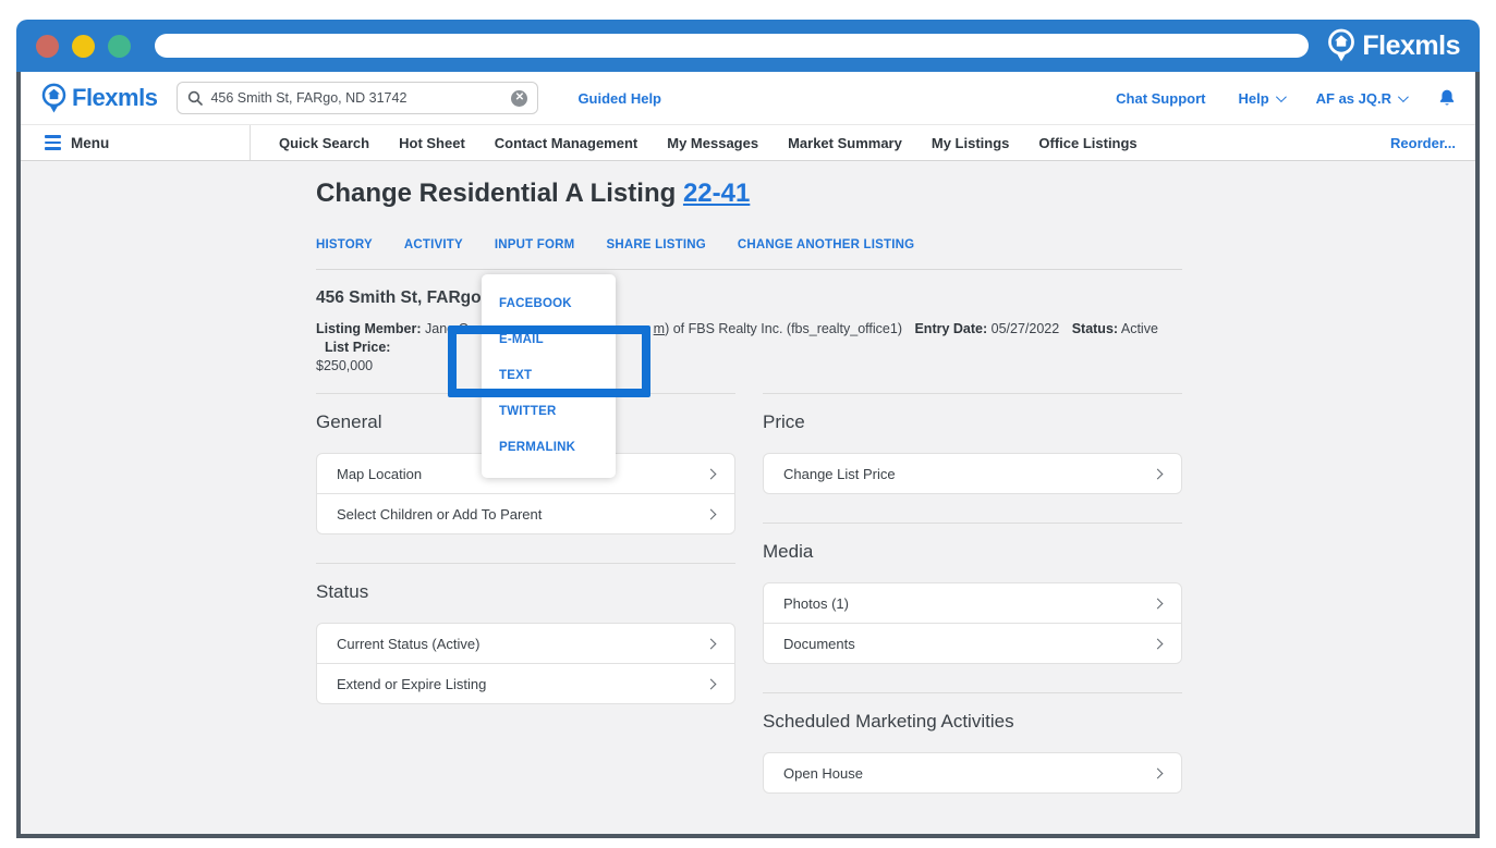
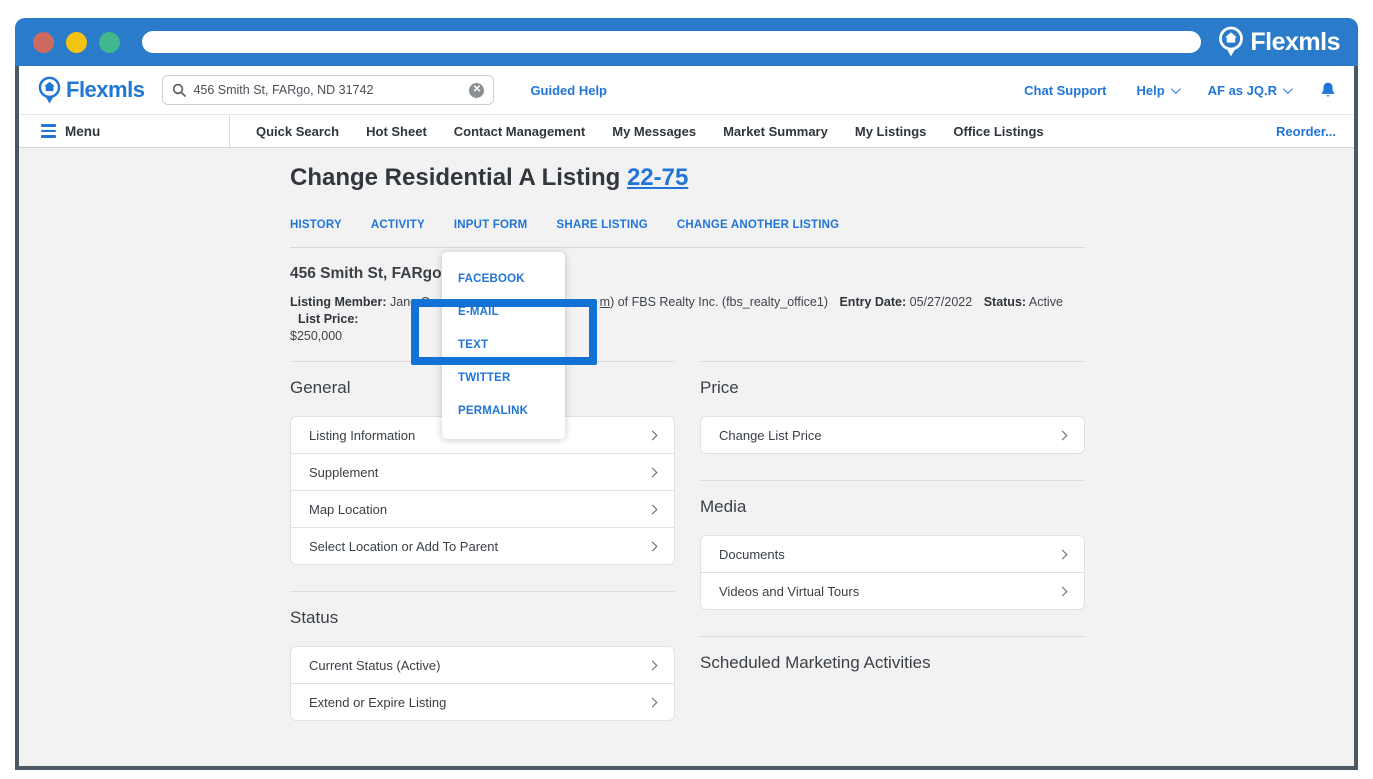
  Flexmls
  Flexmls
  456 Smith St, FARgo, ND 31742
  ✕
  Guided Help
  Chat Support
  Help
  AF as JQ.R
  Menu
  Quick Search
  Hot Sheet
  Contact Management
  My Messages
  Market Summary
  My Listings
  Office Listings
  Reorder...
- Change Residential A Listing 22-41
+ Change Residential A Listing 22-75
  HISTORY
  ACTIVITY
  INPUT FORM
  SHARE LISTING
  CHANGE ANOTHER LISTING
  456 Smith St, FARgo
  Listing Member: Jane C m) of FBS Realty Inc. (fbs_realty_office1) Entry Date: 05/27/2022 Status: Active List Price:
  $250,000
  General
+ Listing Information
+ Supplement
  Map Location
- Select Children or Add To Parent
+ Select Location or Add To Parent
  Status
  Current Status (Active)
  Extend or Expire Listing
  Price
  Change List Price
  Media
- Photos (1)
  Documents
+ Videos and Virtual Tours
  Scheduled Marketing Activities
- Open House
  FACEBOOK
  E-MAIL
  TEXT
  TWITTER
  PERMALINK
